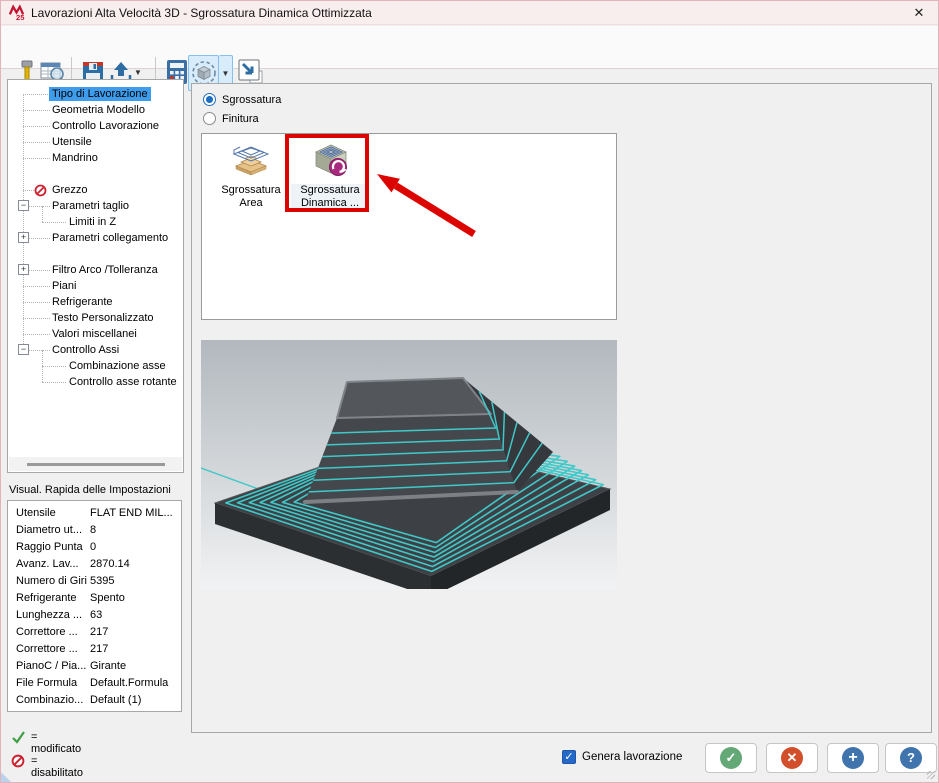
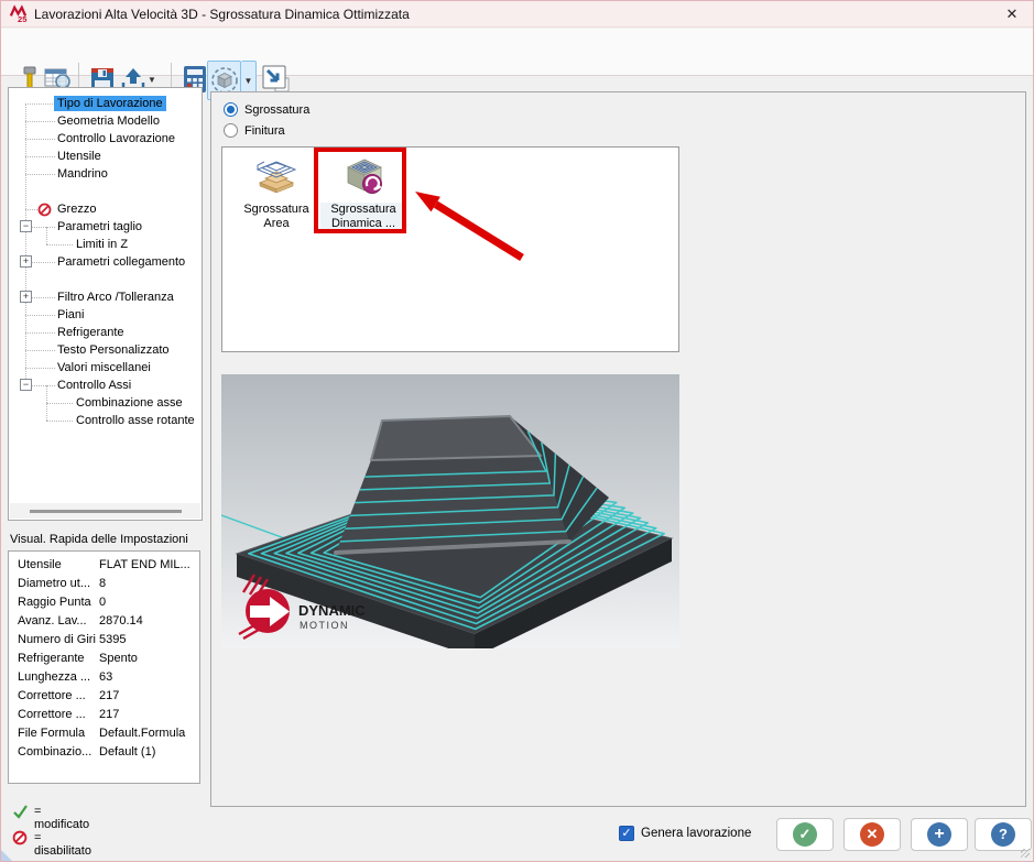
  25
  Lavorazioni Alta Velocità 3D - Sgrossatura Dinamica Ottimizzata
  ✕
  ▼
  ▼
  Tipo di Lavorazione
  Geometria Modello
  Controllo Lavorazione
  Utensile
  Mandrino
  Grezzo
  −
  Parametri taglio
  Limiti in Z
  +
  Parametri collegamento
  +
  Filtro Arco /Tolleranza
  Piani
  Refrigerante
  Testo Personalizzato
  Valori miscellanei
  −
  Controllo Assi
  Combinazione asse
  Controllo asse rotante
  Visual. Rapida delle Impostazioni
  Utensile
  FLAT END MIL...
  Diametro ut...
  8
  Raggio Punta
  0
  Avanz. Lav...
  2870.14
  Numero di Giri
  5395
  Refrigerante
  Spento
  Lunghezza ...
  63
  Correttore ...
  217
  Correttore ...
  217
- PianoC / Pia...
- Girante
  File Formula
  Default.Formula
  Combinazio...
  Default (1)
  = modificato
  = disabilitato
  Sgrossatura
  Finitura
  Sgrossatura
  Area
  Sgrossatura
  Dinamica ...
+ DYNAMIC
+ MOTION
  ✓
  Genera lavorazione
  ✓
  ✕
  +
  ?
